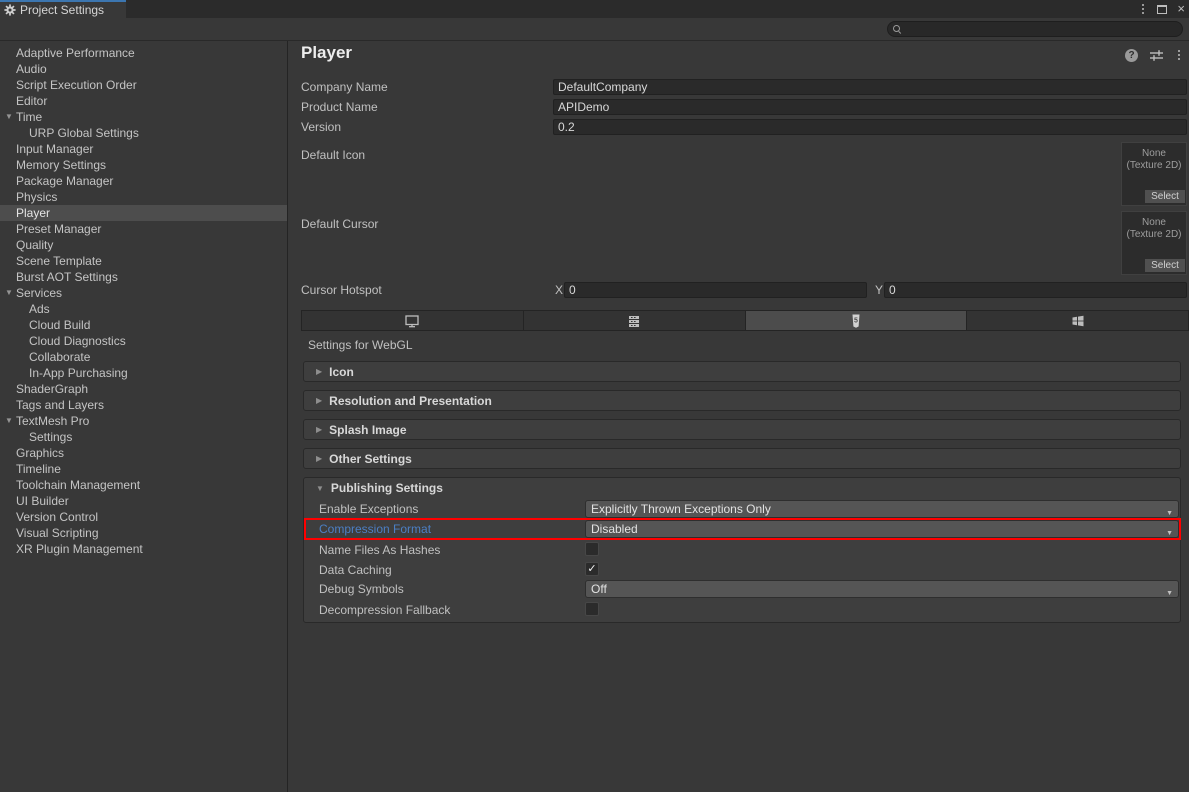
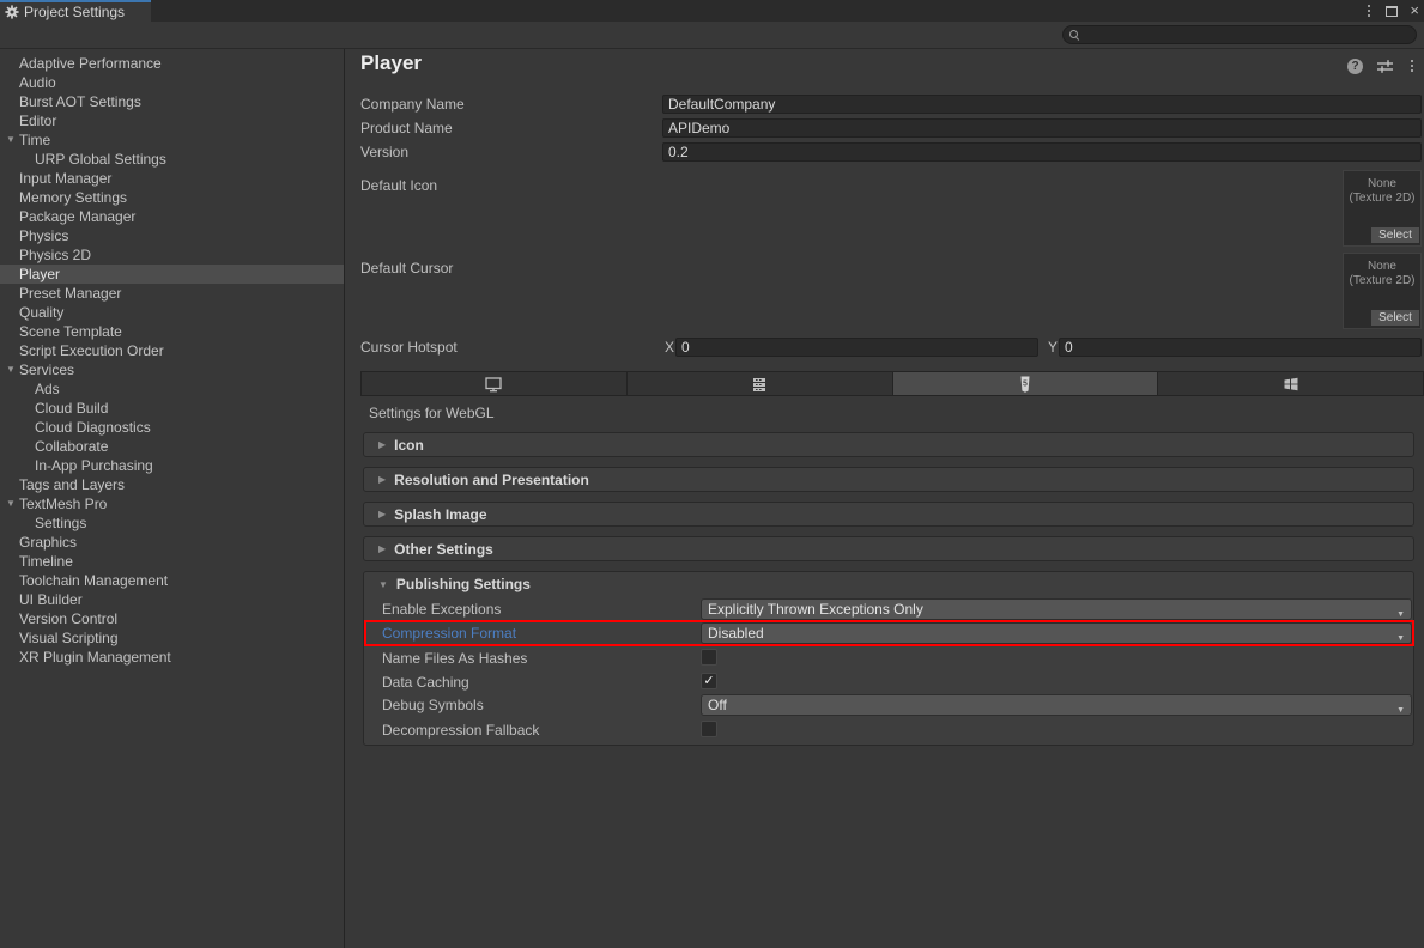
  Project Settings
  Adaptive Performance
  Audio
- Script Execution Order
+ Burst AOT Settings
  Editor
  Time
  URP Global Settings
  Input Manager
  Memory Settings
  Package Manager
  Physics
+ Physics 2D
  Player
  Preset Manager
  Quality
  Scene Template
- Burst AOT Settings
+ Script Execution Order
  Services
  Ads
  Cloud Build
  Cloud Diagnostics
  Collaborate
  In-App Purchasing
- ShaderGraph
  Tags and Layers
  TextMesh Pro
  Settings
  Graphics
  Timeline
  Toolchain Management
  UI Builder
  Version Control
  Visual Scripting
  XR Plugin Management
  Player
  Company Name
  DefaultCompany
  Product Name
  APIDemo
  Version
  0.2
  Default Icon
  None
  (Texture 2D)
  Select
  Default Cursor
  None
  (Texture 2D)
  Select
  Cursor Hotspot
  X
  0
  Y
  0
  Settings for WebGL
  Icon
  Resolution and Presentation
  Splash Image
  Other Settings
  Publishing Settings
  Enable Exceptions
  Explicitly Thrown Exceptions Only
  Compression Format
  Disabled
  Name Files As Hashes
  Data Caching
  Debug Symbols
  Off
  Decompression Fallback
